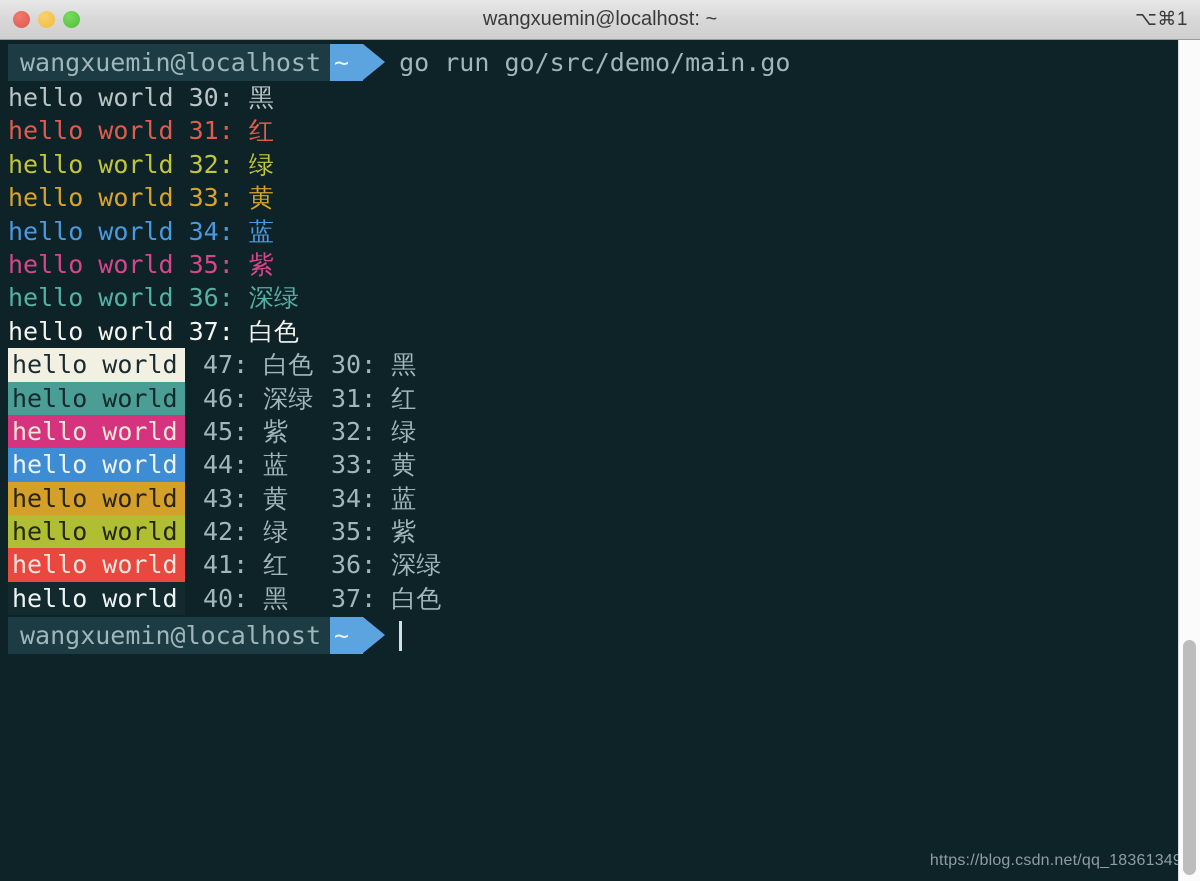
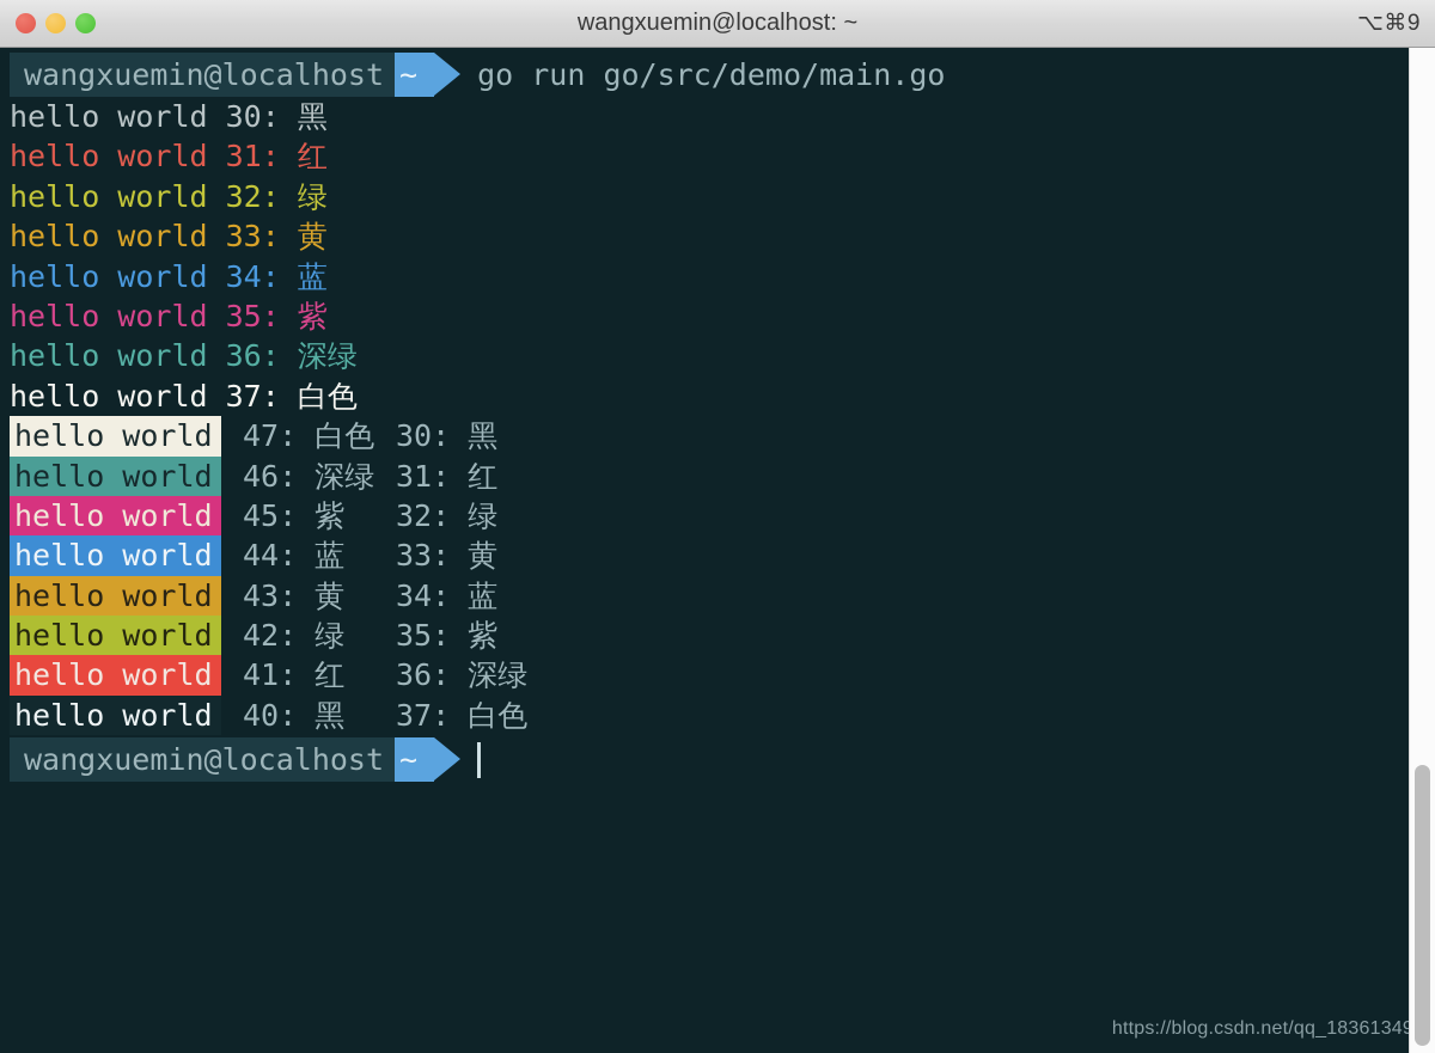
  wangxuemin@localhost: ~
- ⌥⌘1
+ ⌥⌘9
  wangxuemin@localhost
  ~
  go run go/src/demo/main.go
  hello world 30: 黑
  hello world 31: 红
  hello world 32: 绿
  hello world 33: 黄
  hello world 34: 蓝
  hello world 35: 紫
  hello world 36: 深绿
  hello world 37: 白色
  hello world
  hello world
  hello world
  hello world
  hello world
  hello world
  hello world
  hello world
  47: 白色
  46: 深绿
  45: 紫
  44: 蓝
  43: 黄
  42: 绿
  41: 红
  40: 黑
  30: 黑
  31: 红
  32: 绿
  33: 黄
  34: 蓝
  35: 紫
  36: 深绿
  37: 白色
  wangxuemin@localhost
  ~
  https://blog.csdn.net/qq_1836134
